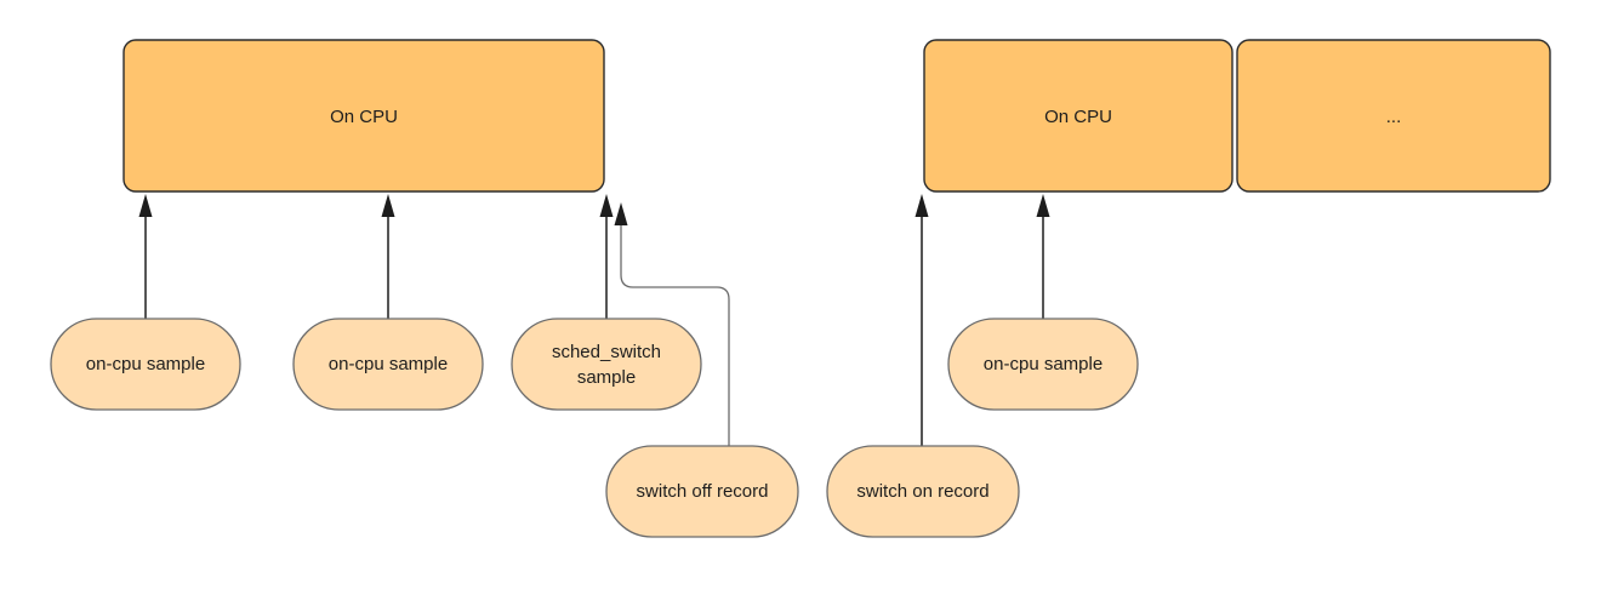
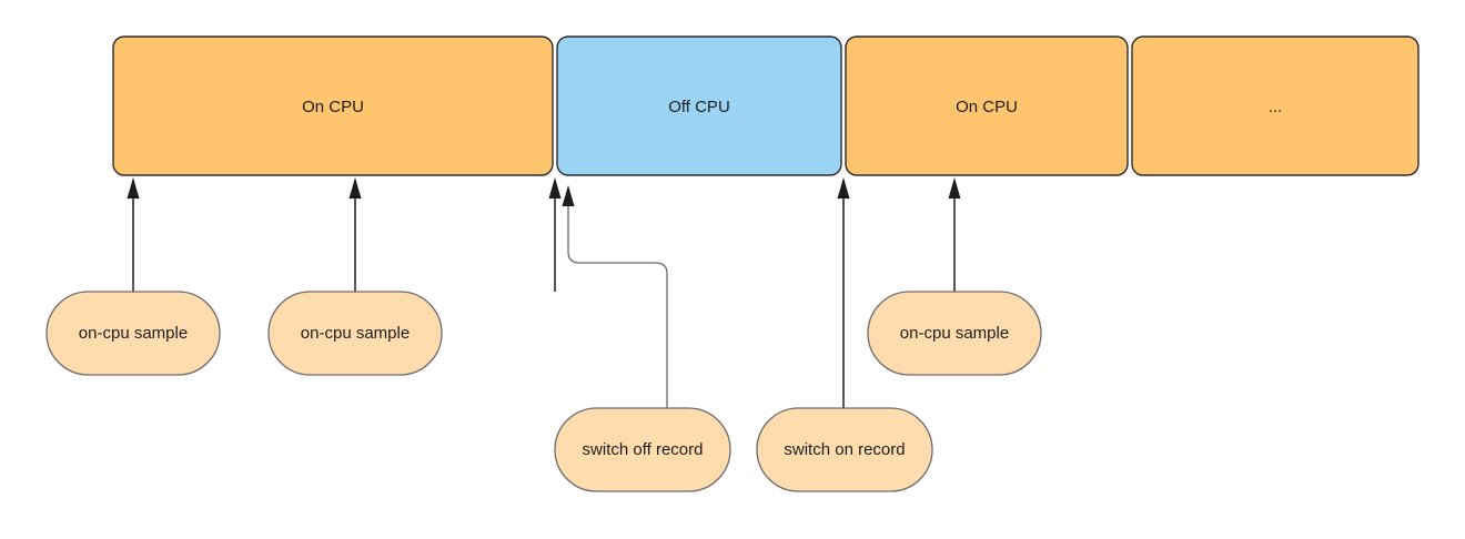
  On CPU
+ Off CPU
  On CPU
  ...
  on-cpu sample
  on-cpu sample
- sched_switch
- sample
  on-cpu sample
  switch off record
  switch on record
